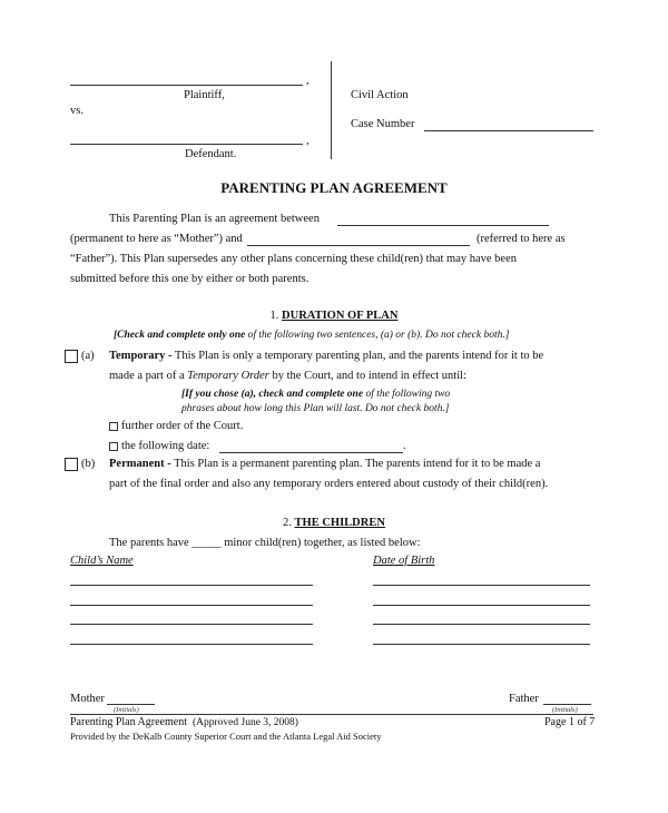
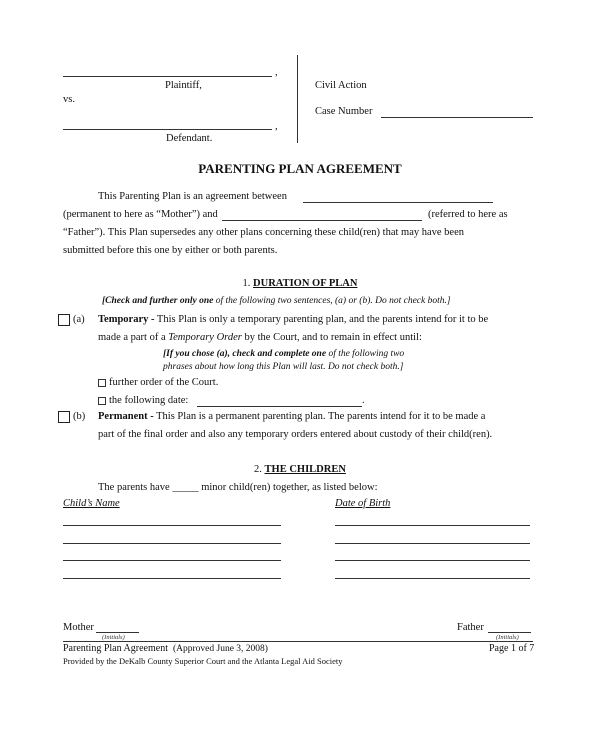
  ,
  Plaintiff,
  vs.
  ,
  Defendant.
  Civil Action
  Case Number
  PARENTING PLAN AGREEMENT
  This Parenting Plan is an agreement between
  (permanent to here as “Mother”) and
  (referred to here as
  “Father”). This Plan supersedes any other plans concerning these child(ren) that may have been
  submitted before this one by either or both parents.
  1. DURATION OF PLAN
- [Check and complete only one of the following two sentences, (a) or (b). Do not check both.]
+ [Check and further only one of the following two sentences, (a) or (b). Do not check both.]
  (a)
  Temporary - This Plan is only a temporary parenting plan, and the parents intend for it to be
- made a part of a Temporary Order by the Court, and to intend in effect until:
+ made a part of a Temporary Order by the Court, and to remain in effect until:
  [If you chose (a), check and complete one of the following two
  phrases about how long this Plan will last. Do not check both.]
  further order of the Court.
  the following date:
  .
  (b)
  Permanent - This Plan is a permanent parenting plan. The parents intend for it to be made a
  part of the final order and also any temporary orders entered about custody of their child(ren).
  2. THE CHILDREN
  The parents have _____ minor child(ren) together, as listed below:
  Child’s Name
  Date of Birth
  Mother
  Father
  Parenting Plan Agreement (Approved June 3, 2008)
  Page 1 of 7
  Provided by the DeKalb County Superior Court and the Atlanta Legal Aid Society
